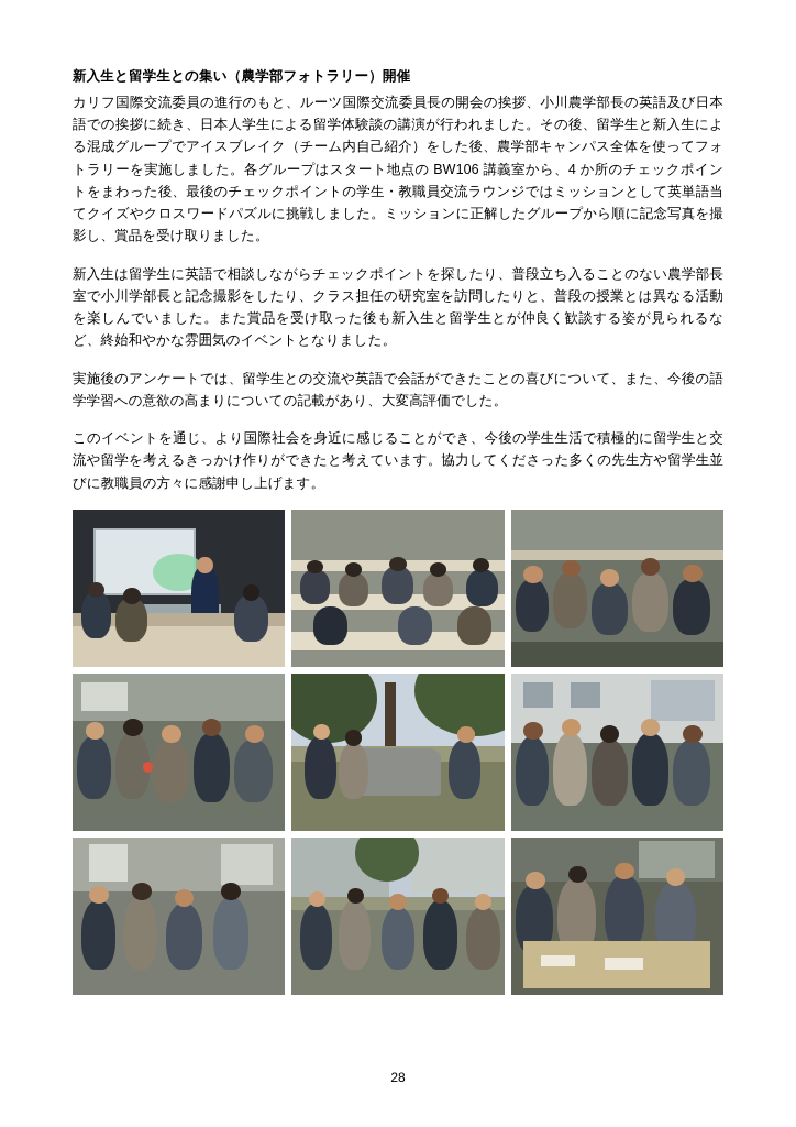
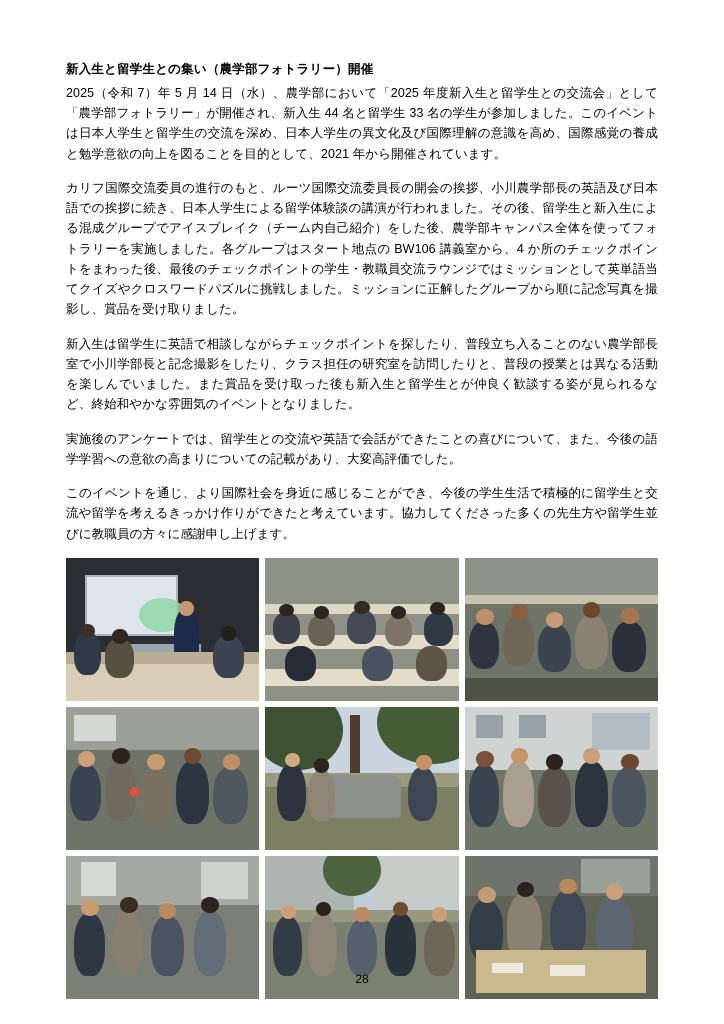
  新入生と留学生との集い（農学部フォトラリー）開催
+ 2025（令和 7）年 5 月 14 日（水）、農学部において「2025 年度新入生と留学生との交流会」として「農学部フォトラリー」が開催され、新入生 44 名と留学生 33 名の学生が参加しました。このイベントは日本人学生と留学生の交流を深め、日本人学生の異文化及び国際理解の意識を高め、国際感覚の養成と勉学意欲の向上を図ることを目的として、2021 年から開催されています。
  カリフ国際交流委員の進行のもと、ルーツ国際交流委員長の開会の挨拶、小川農学部長の英語及び日本語での挨拶に続き、日本人学生による留学体験談の講演が行われました。その後、留学生と新入生による混成グループでアイスブレイク（チーム内自己紹介）をした後、農学部キャンパス全体を使ってフォトラリーを実施しました。各グループはスタート地点の BW106 講義室から、4 か所のチェックポイントをまわった後、最後のチェックポイントの学生・教職員交流ラウンジではミッションとして英単語当てクイズやクロスワードパズルに挑戦しました。ミッションに正解したグループから順に記念写真を撮影し、賞品を受け取りました。
  新入生は留学生に英語で相談しながらチェックポイントを探したり、普段立ち入ることのない農学部長室で小川学部長と記念撮影をしたり、クラス担任の研究室を訪問したりと、普段の授業とは異なる活動を楽しんでいました。また賞品を受け取った後も新入生と留学生とが仲良く歓談する姿が見られるなど、終始和やかな雰囲気のイベントとなりました。
  実施後のアンケートでは、留学生との交流や英語で会話ができたことの喜びについて、また、今後の語学学習への意欲の高まりについての記載があり、大変高評価でした。
  このイベントを通じ、より国際社会を身近に感じることができ、今後の学生生活で積極的に留学生と交流や留学を考えるきっかけ作りができたと考えています。協力してくださった多くの先生方や留学生並びに教職員の方々に感謝申し上げます。
  28
